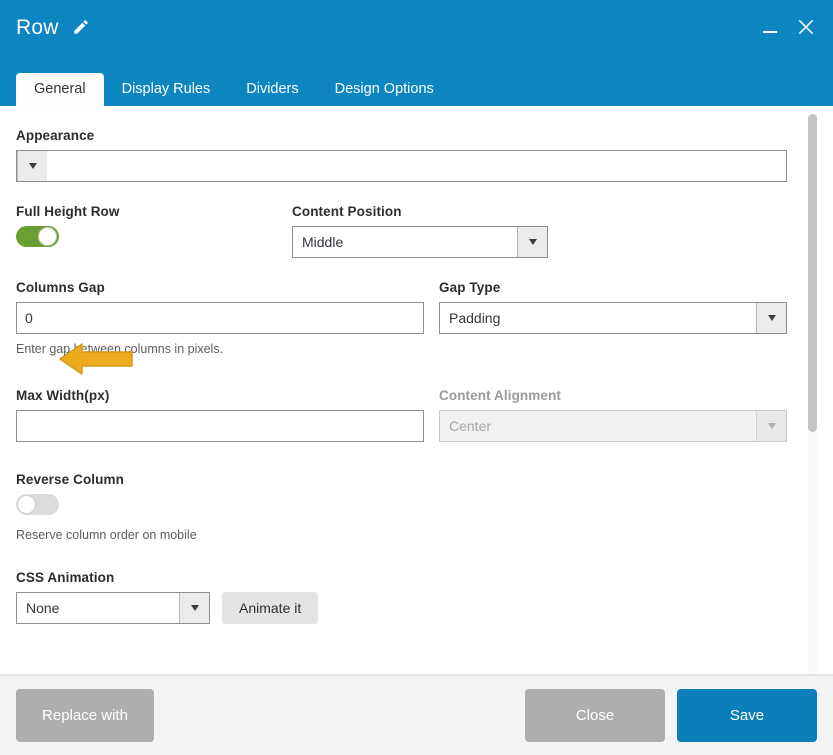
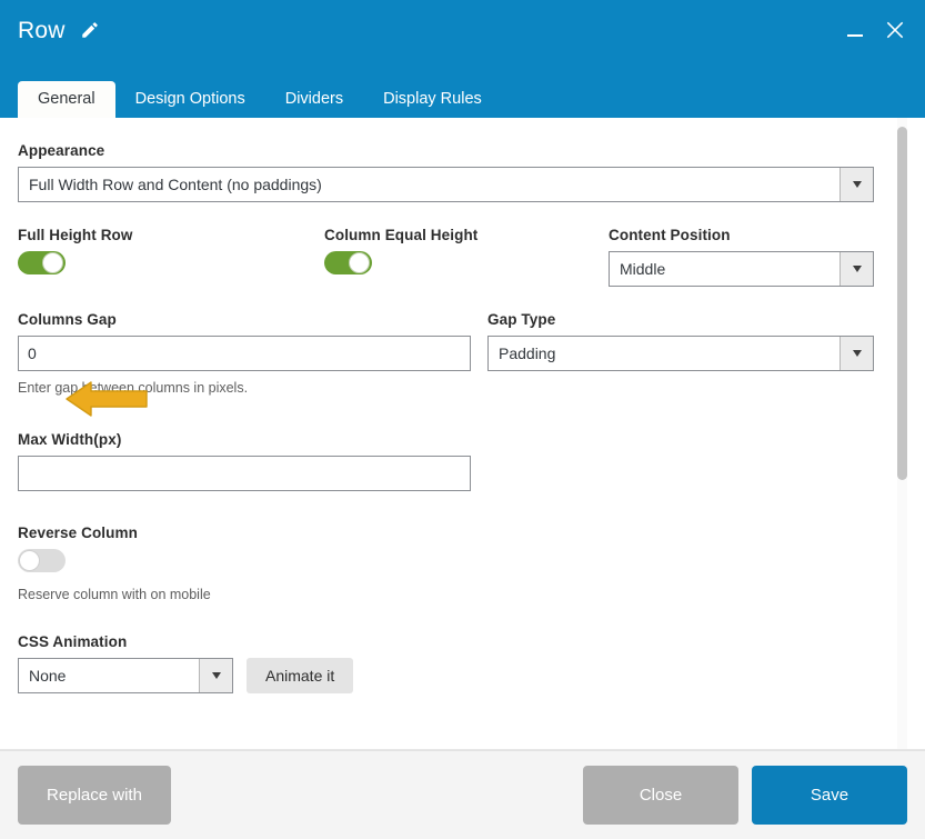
  Row
  General
- Display Rules
+ Design Options
  Dividers
- Design Options
+ Display Rules
  Appearance
+ Full Width Row and Content (no paddings)
  Full Height Row
+ Column Equal Height
  Content Position
  Middle
  Columns Gap
  0
  Enter gapetween columns in pixels.
  Gap Type
  Padding
  Max Width(px)
- Content Alignment
- Center
  Reverse Column
- Reserve column order on mobile
+ Reserve column with on mobile
  CSS Animation
  None
  Animate it
  Replace with
  Close
  Save
